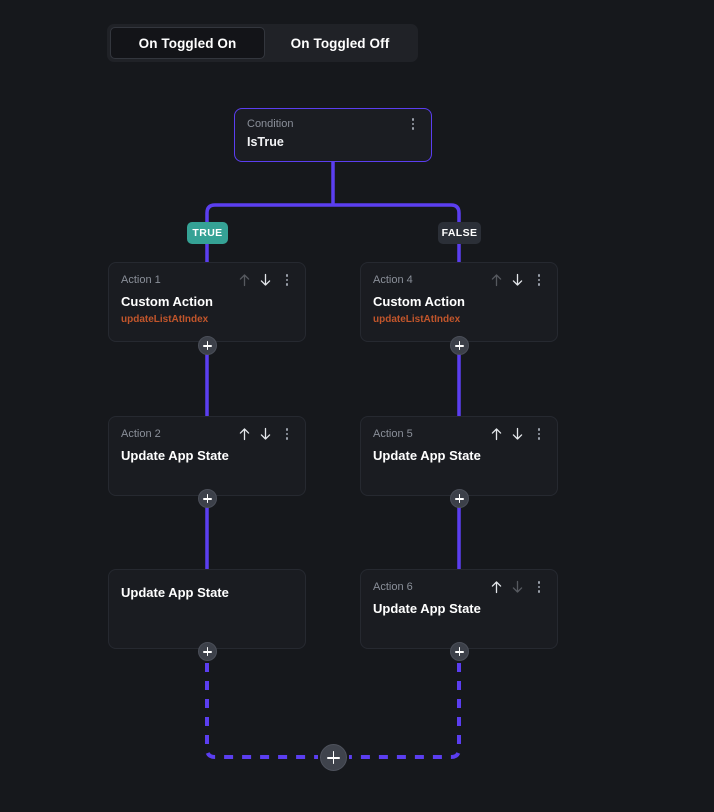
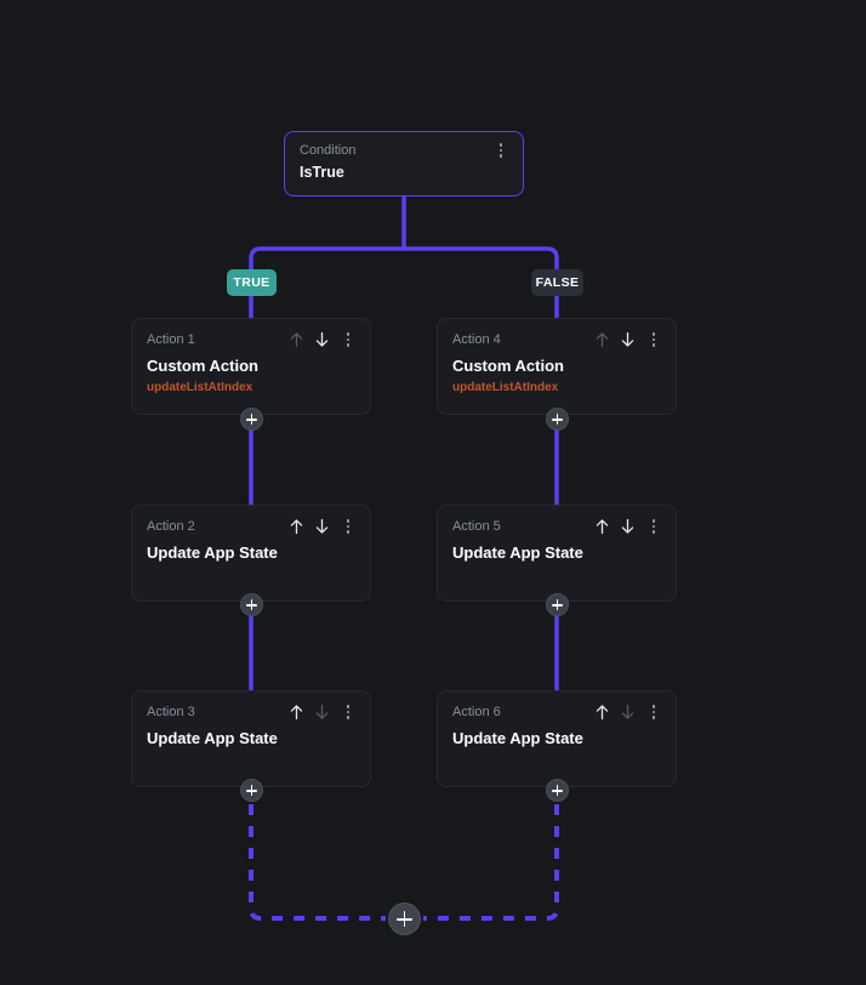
- On Toggled On
- On Toggled Off
  Condition
  IsTrue
  TRUE
  FALSE
  Action 1
  Custom Action
  updateListAtIndex
  Action 2
  Update App State
+ Action 3
  Update App State
  Action 4
  Custom Action
  updateListAtIndex
  Action 5
  Update App State
  Action 6
  Update App State
